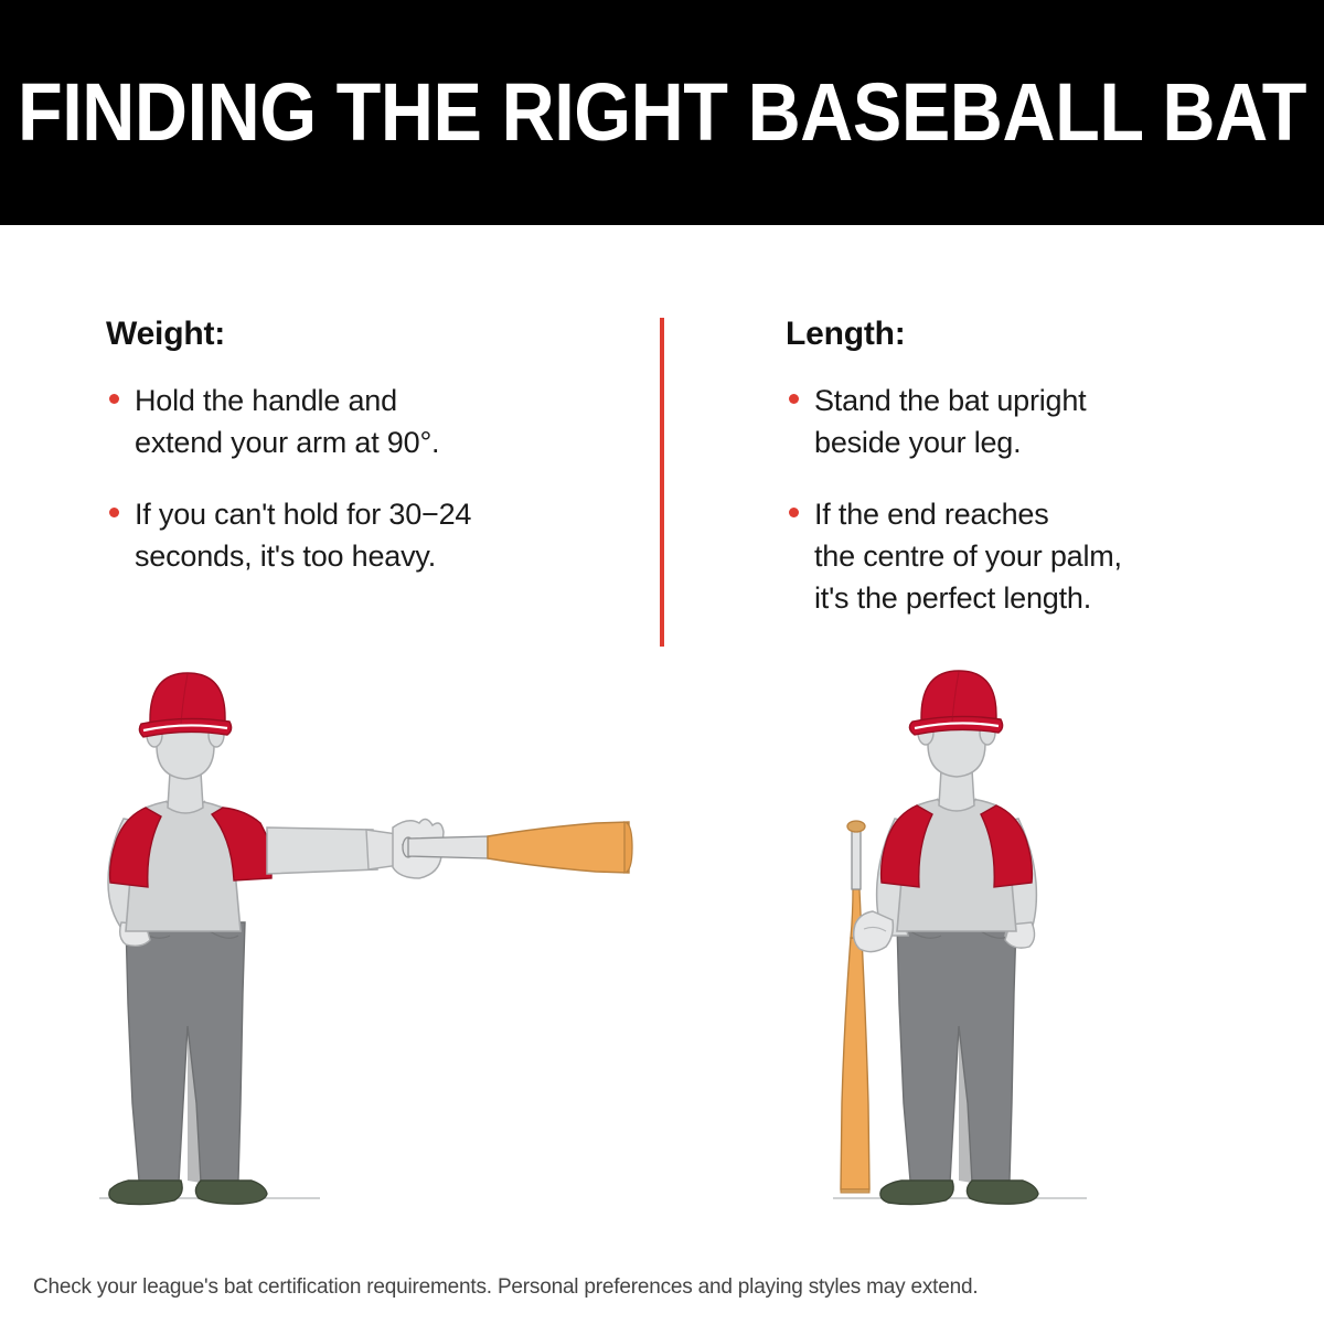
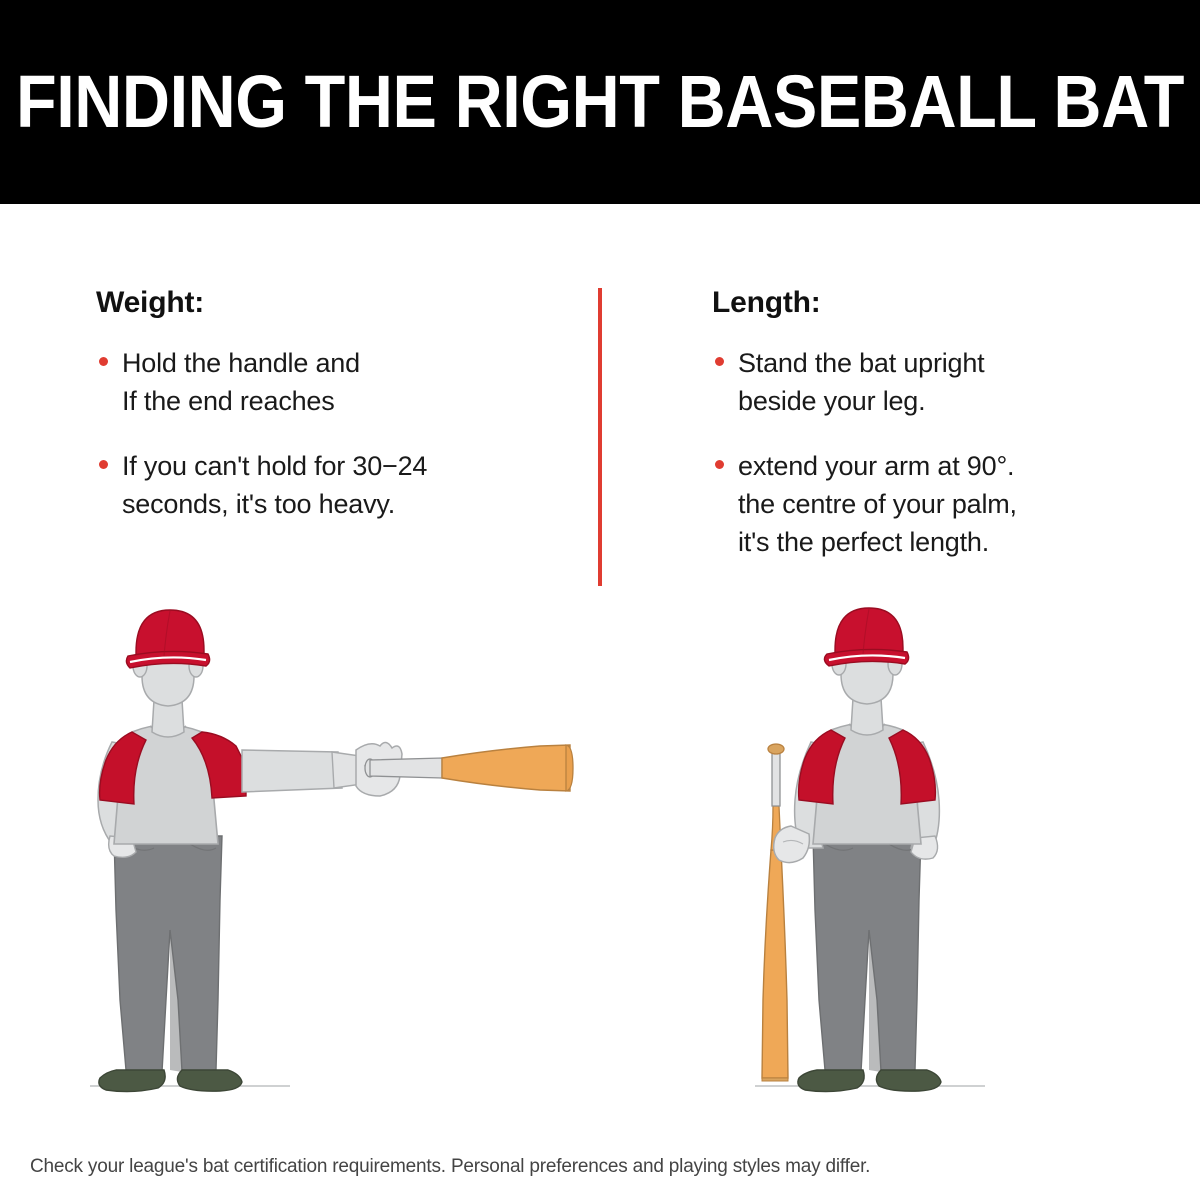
  FINDING THE RIGHT BASEBALL BAT
  Weight:
  Hold the handle and
- extend your arm at 90°.
+ If the end reaches
  If you can't hold for 30−24
  seconds, it's too heavy.
  Length:
  Stand the bat upright
  beside your leg.
- If the end reaches
+ extend your arm at 90°.
  the centre of your palm,
  it's the perfect length.
- Check your league's bat certification requirements. Personal preferences and playing styles may extend.
+ Check your league's bat certification requirements. Personal preferences and playing styles may differ.
